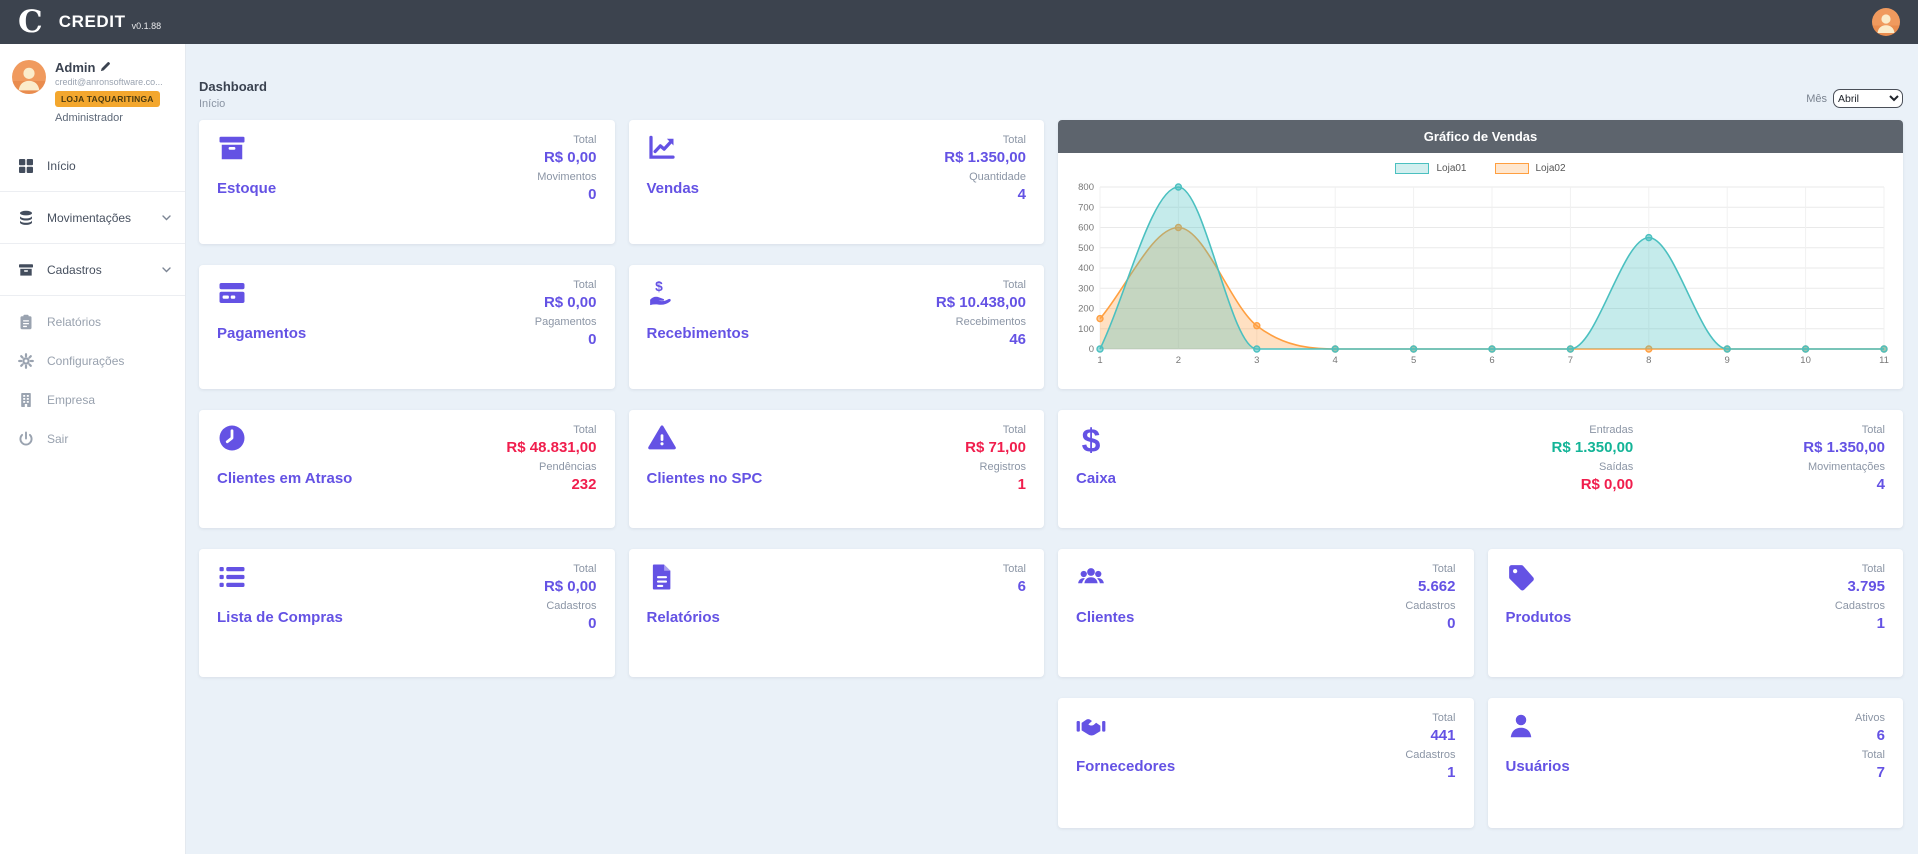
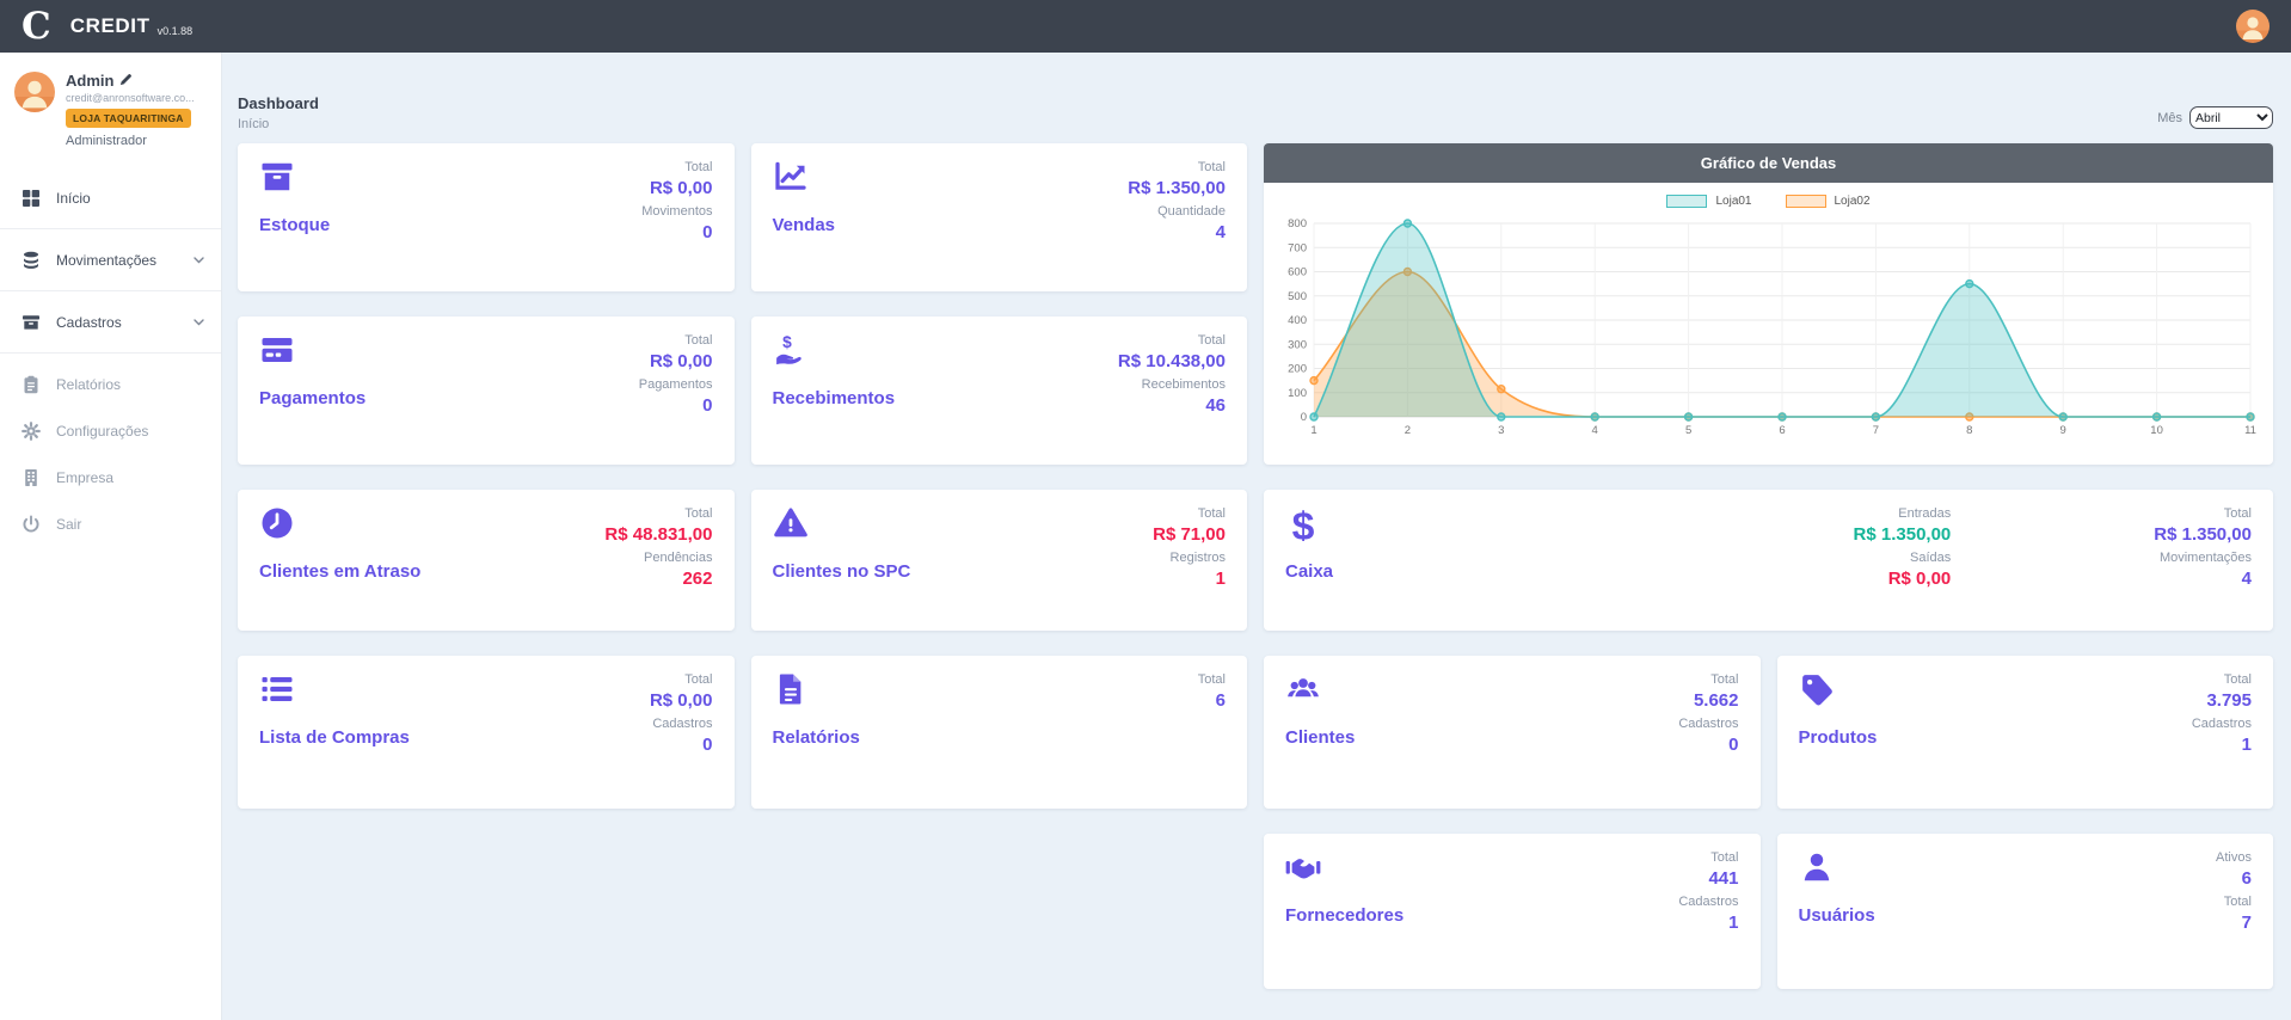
  C
  CREDIT
  v0.1.88
  Admin
  credit@anronsoftware.co...
  LOJA TAQUARITINGA
  Administrador
  Início
  Movimentações
  Cadastros
  Relatórios
  Configurações
  Empresa
  Sair
  Dashboard
  Início
  Mês
  Abril
  Estoque
  Total
  R$ 0,00
  Movimentos
  0
  Vendas
  Total
  R$ 1.350,00
  Quantidade
  4
  Gráfico de Vendas
  Loja01
  Loja02
  0
  100
  200
  300
  400
  500
  600
  700
  800
  1
  2
  3
  4
  5
  6
  7
  8
  9
  10
  11
  Pagamentos
  Total
  R$ 0,00
  Pagamentos
  0
  $
  Recebimentos
  Total
  R$ 10.438,00
  Recebimentos
  46
  Clientes em Atraso
  Total
  R$ 48.831,00
  Pendências
- 232
+ 262
  Clientes no SPC
  Total
  R$ 71,00
  Registros
  1
  $
  Caixa
  Entradas
  R$ 1.350,00
  Saídas
  R$ 0,00
  Total
  R$ 1.350,00
  Movimentações
  4
  Lista de Compras
  Total
  R$ 0,00
  Cadastros
  0
  Relatórios
  Total
  6
  Clientes
  Total
  5.662
  Cadastros
  0
  Produtos
  Total
  3.795
  Cadastros
  1
  Fornecedores
  Total
  441
  Cadastros
  1
  Usuários
  Ativos
  6
  Total
  7
